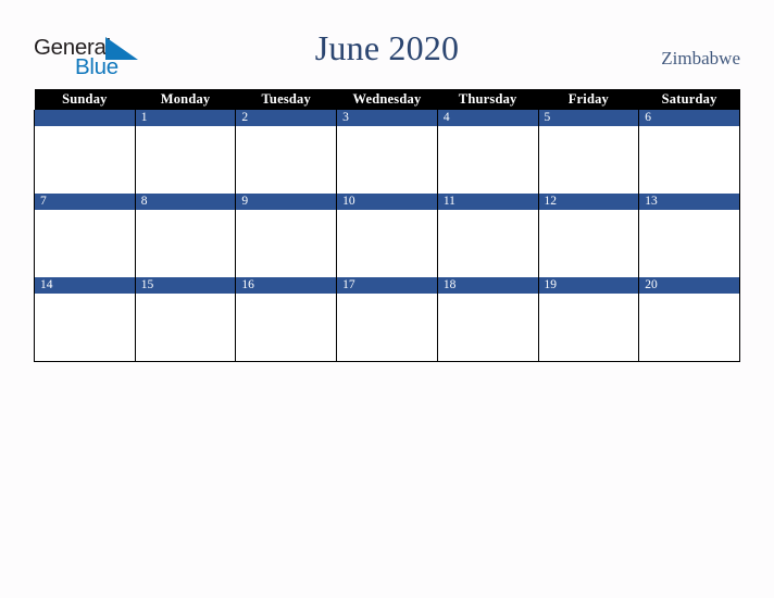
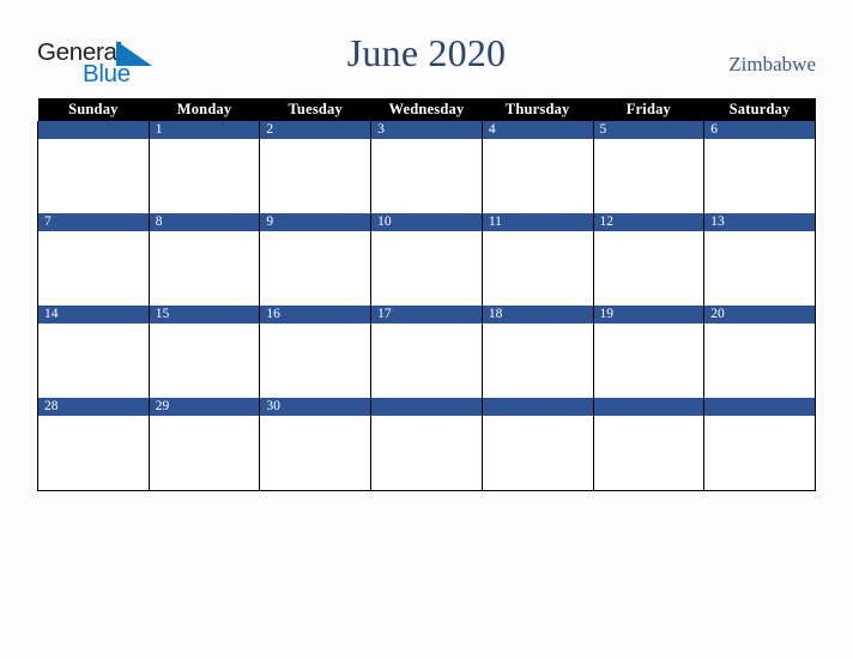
  Genera
  Blue
  June 2020
  Zimbabwe
  Sunday	Monday	Tuesday	Wednesday	Thursday	Friday	Saturday
  	1	2	3	4	5	6
  7	8	9	10	11	12	13
  14	15	16	17	18	19	20
+ 28	29	30
